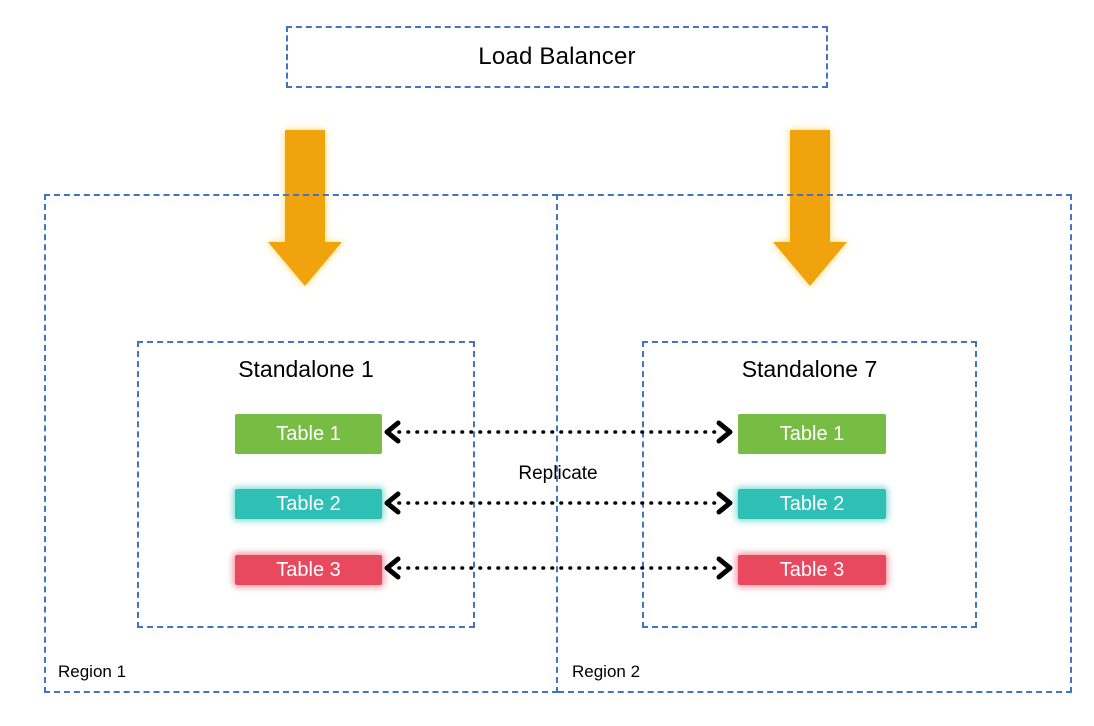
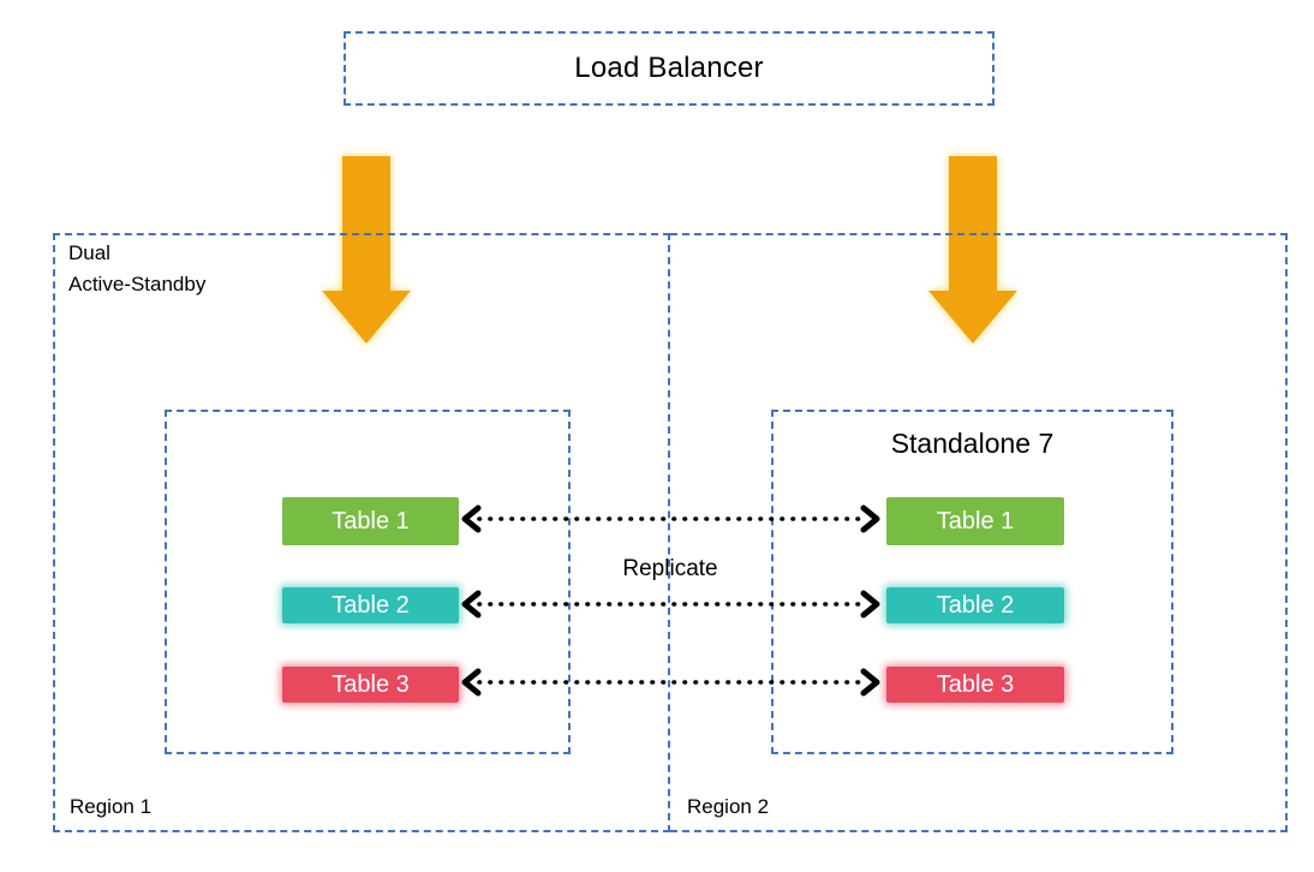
  Load Balancer
+ Dual
+ Active-Standby
  Region 1
  Region 2
- Standalone 1
  Table 1
  Table 2
  Table 3
  Standalone 7
  Table 1
  Table 2
  Table 3
  Replicate
